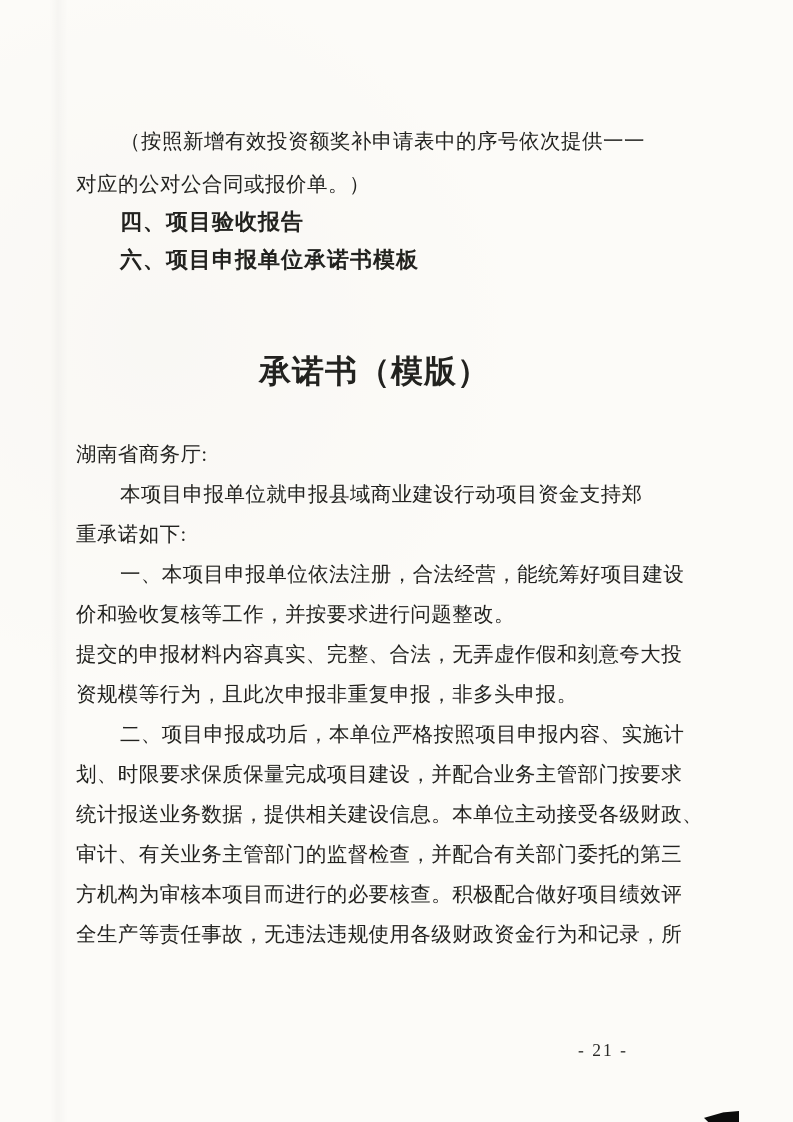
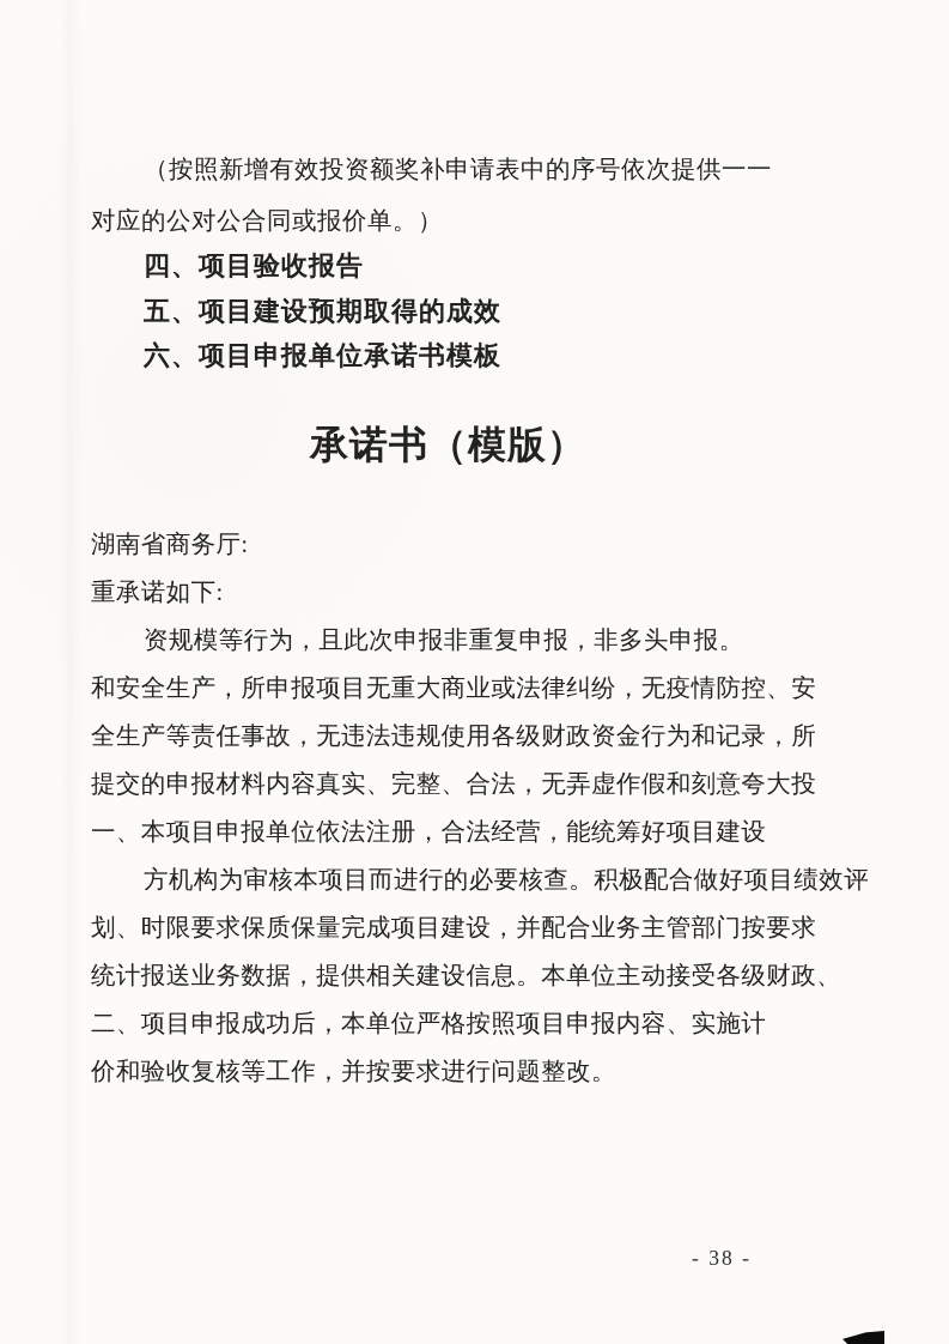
  （按照新增有效投资额奖补申请表中的序号依次提供一一
  对应的公对公合同或报价单。）
  四、项目验收报告
+ 五、项目建设预期取得的成效
  六、项目申报单位承诺书模板
  承诺书（模版）
  湖南省商务厅:
- 本项目申报单位就申报县域商业建设行动项目资金支持郑
  重承诺如下:
- 一、本项目申报单位依法注册，合法经营，能统筹好项目建设
+ 资规模等行为，且此次申报非重复申报，非多头申报。
+ 和安全生产，所申报项目无重大商业或法律纠纷，无疫情防控、安
- 价和验收复核等工作，并按要求进行问题整改。
+ 全生产等责任事故，无违法违规使用各级财政资金行为和记录，所
  提交的申报材料内容真实、完整、合法，无弄虚作假和刻意夸大投
- 资规模等行为，且此次申报非重复申报，非多头申报。
+ 一、本项目申报单位依法注册，合法经营，能统筹好项目建设
- 二、项目申报成功后，本单位严格按照项目申报内容、实施计
+ 方机构为审核本项目而进行的必要核查。积极配合做好项目绩效评
  划、时限要求保质保量完成项目建设，并配合业务主管部门按要求
  统计报送业务数据，提供相关建设信息。本单位主动接受各级财政、
- 审计、有关业务主管部门的监督检查，并配合有关部门委托的第三
- 方机构为审核本项目而进行的必要核查。积极配合做好项目绩效评
+ 二、项目申报成功后，本单位严格按照项目申报内容、实施计
- 全生产等责任事故，无违法违规使用各级财政资金行为和记录，所
+ 价和验收复核等工作，并按要求进行问题整改。
- - 21 -
+ - 38 -
